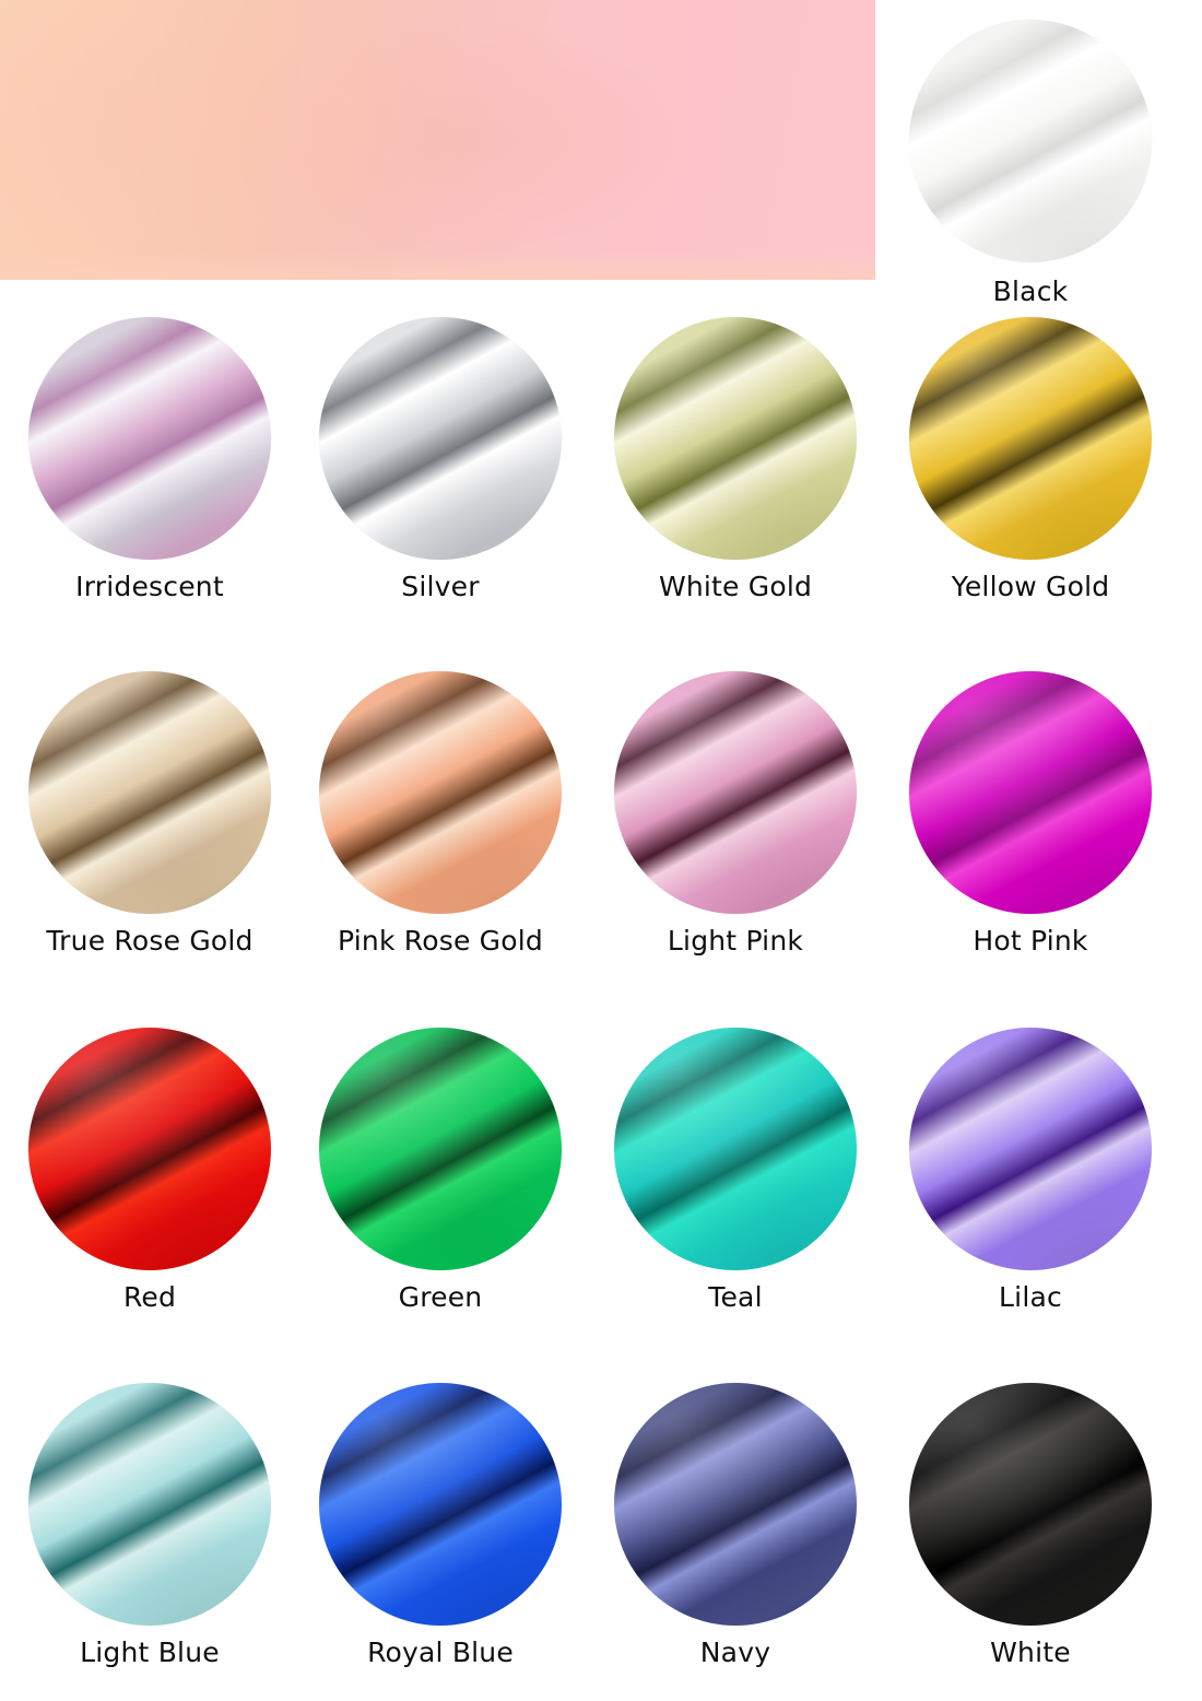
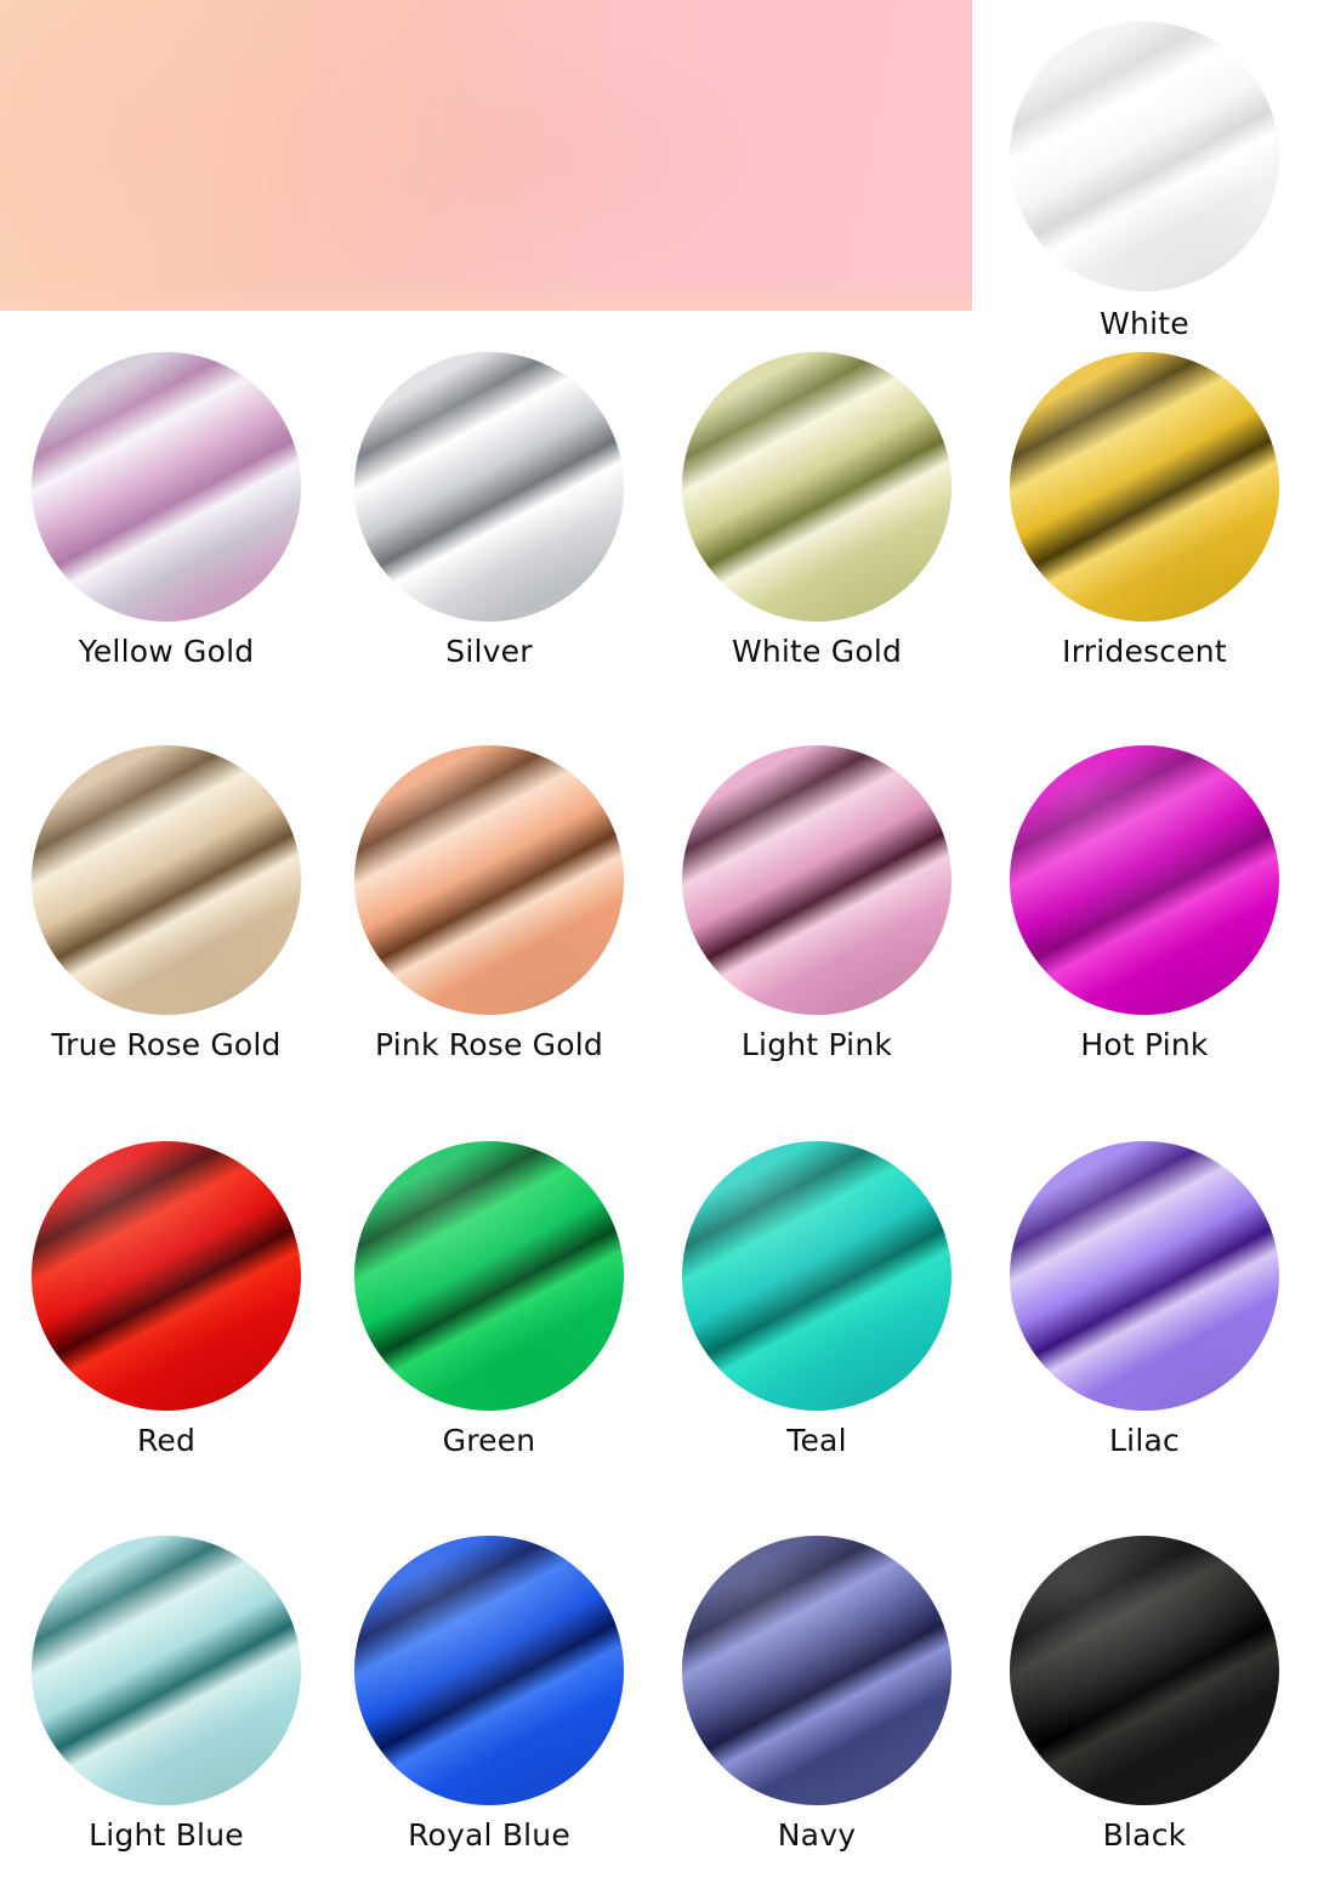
- Black
+ White
- Irridescent
+ Yellow Gold
  Silver
  White Gold
- Yellow Gold
+ Irridescent
  True Rose Gold
  Pink Rose Gold
  Light Pink
  Hot Pink
  Red
  Green
  Teal
  Lilac
  Light Blue
  Royal Blue
  Navy
- White
+ Black
